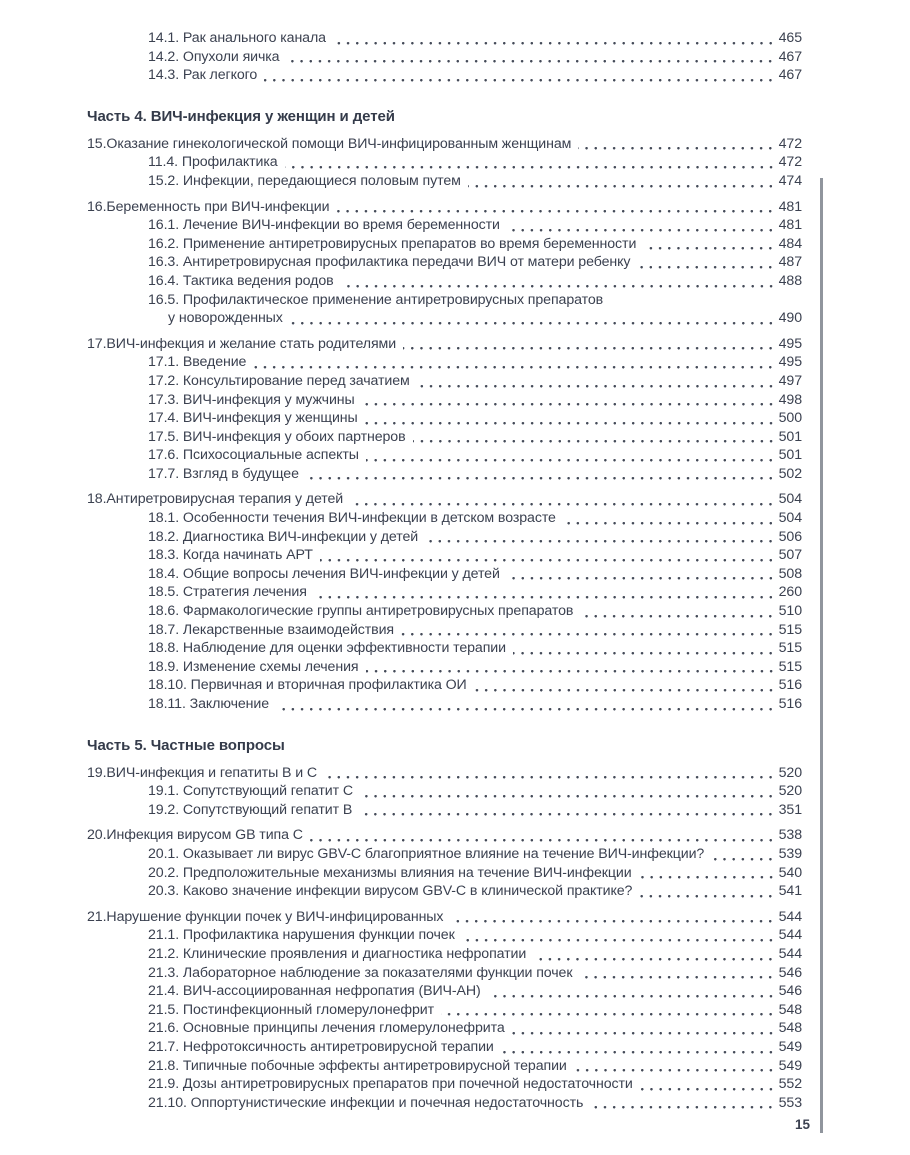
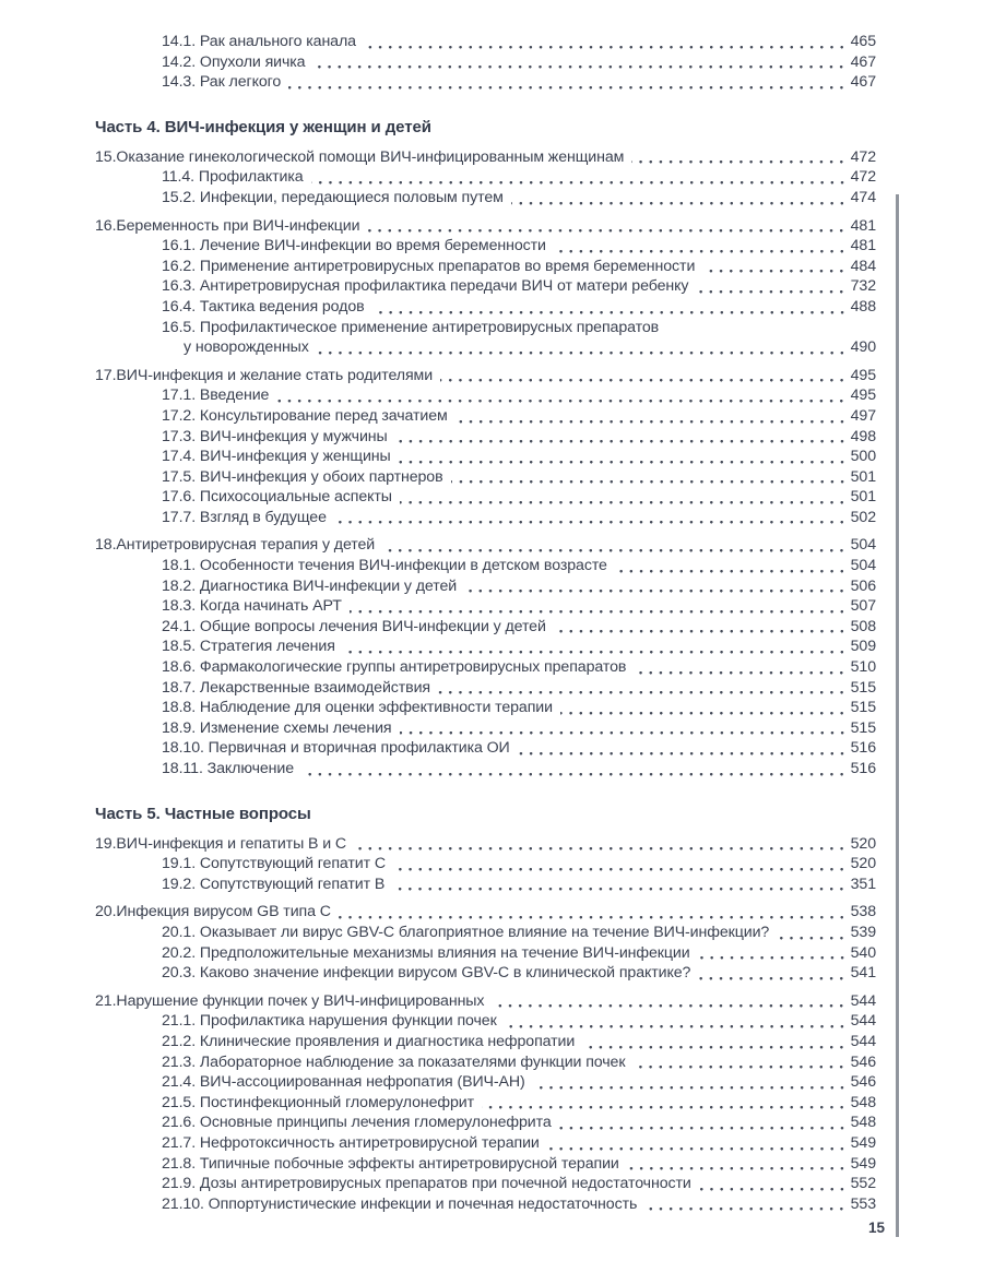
  14.1. Рак анального канала
  465
  14.2. Опухоли яичка
  467
  14.3. Рак легкого
  467
  Часть 4. ВИЧ-инфекция у женщин и детей
  15.Оказание гинекологической помощи ВИЧ-инфицированным женщинам
  472
  11.4. Профилактика
  472
  15.2. Инфекции, передающиеся половым путем
  474
  16.Беременность при ВИЧ-инфекции
  481
  16.1. Лечение ВИЧ-инфекции во время беременности
  481
  16.2. Применение антиретровирусных препаратов во время беременности
  484
  16.3. Антиретровирусная профилактика передачи ВИЧ от матери ребенку
- 487
+ 732
  16.4. Тактика ведения родов
  488
  16.5. Профилактическое применение антиретровирусных препаратов
  у новорожденных
  490
  17.ВИЧ-инфекция и желание стать родителями
  495
  17.1. Введение
  495
  17.2. Консультирование перед зачатием
  497
  17.3. ВИЧ-инфекция у мужчины
  498
  17.4. ВИЧ-инфекция у женщины
  500
  17.5. ВИЧ-инфекция у обоих партнеров
  501
  17.6. Психосоциальные аспекты
  501
  17.7. Взгляд в будущее
  502
  18.Антиретровирусная терапия у детей
  504
  18.1. Особенности течения ВИЧ-инфекции в детском возрасте
  504
  18.2. Диагностика ВИЧ-инфекции у детей
  506
  18.3. Когда начинать АРТ
  507
- 18.4. Общие вопросы лечения ВИЧ-инфекции у детей
+ 24.1. Общие вопросы лечения ВИЧ-инфекции у детей
  508
  18.5. Стратегия лечения
- 260
+ 509
  18.6. Фармакологические группы антиретровирусных препаратов
  510
  18.7. Лекарственные взаимодействия
  515
  18.8. Наблюдение для оценки эффективности терапии
  515
  18.9. Изменение схемы лечения
  515
  18.10. Первичная и вторичная профилактика ОИ
  516
  18.11. Заключение
  516
  Часть 5. Частные вопросы
  19.ВИЧ-инфекция и гепатиты B и C
  520
  19.1. Сопутствующий гепатит C
  520
  19.2. Сопутствующий гепатит B
  351
  20.Инфекция вирусом GB типа C
  538
  20.1. Оказывает ли вирус GBV-C благоприятное влияние на течение ВИЧ-инфекции?
  539
  20.2. Предположительные механизмы влияния на течение ВИЧ-инфекции
  540
  20.3. Каково значение инфекции вирусом GBV-C в клинической практике?
  541
  21.Нарушение функции почек у ВИЧ-инфицированных
  544
  21.1. Профилактика нарушения функции почек
  544
  21.2. Клинические проявления и диагностика нефропатии
  544
  21.3. Лабораторное наблюдение за показателями функции почек
  546
  21.4. ВИЧ-ассоциированная нефропатия (ВИЧ-АН)
  546
  21.5. Постинфекционный гломерулонефрит
  548
  21.6. Основные принципы лечения гломерулонефрита
  548
  21.7. Нефротоксичность антиретровирусной терапии
  549
  21.8. Типичные побочные эффекты антиретровирусной терапии
  549
  21.9. Дозы антиретровирусных препаратов при почечной недостаточности
  552
  21.10. Оппортунистические инфекции и почечная недостаточность
  553
  15
